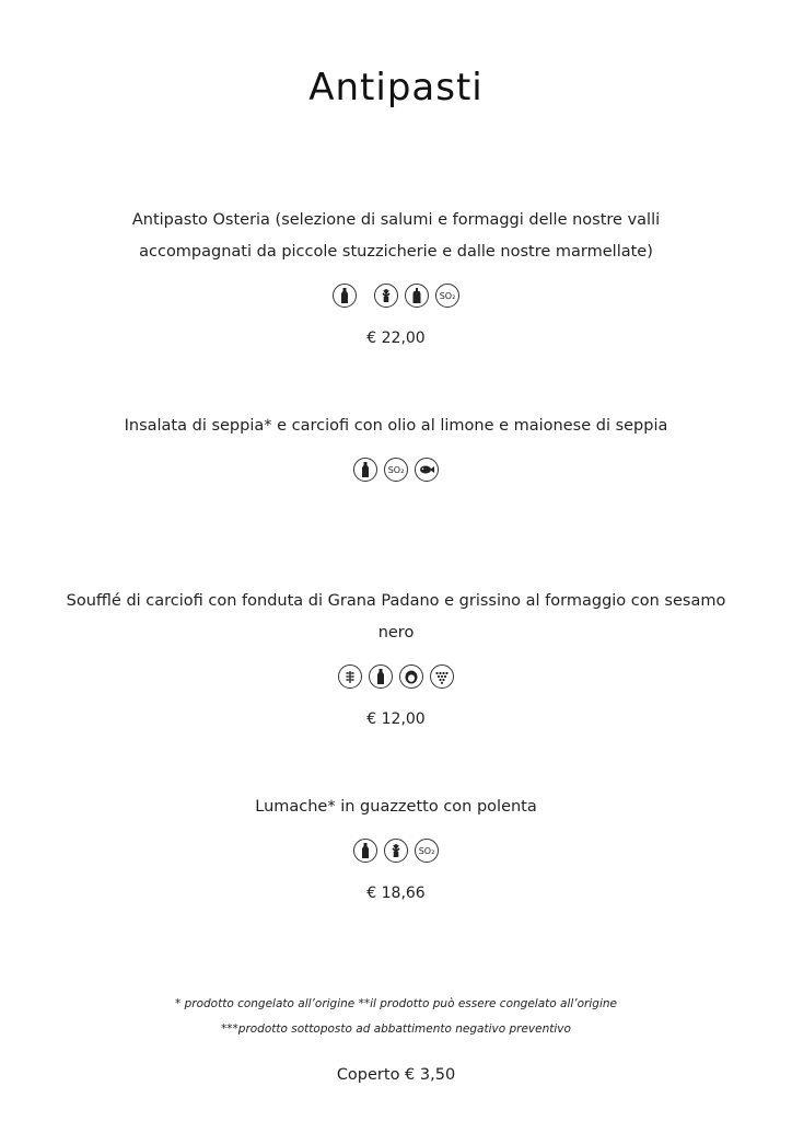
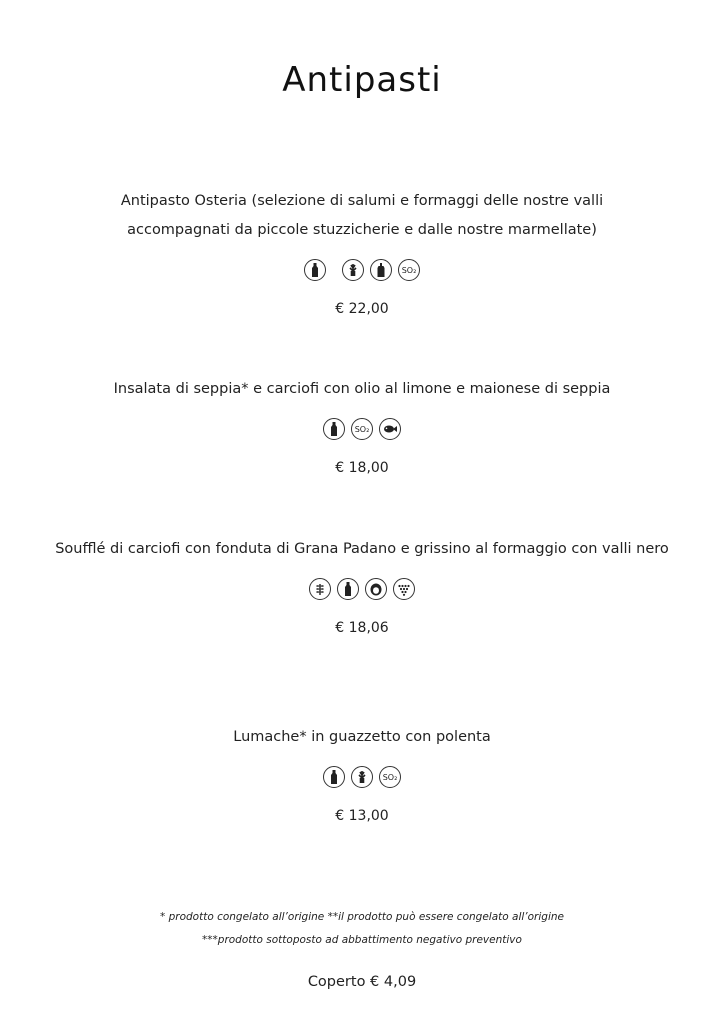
  Antipasti
  Antipasto Osteria (selezione di salumi e formaggi delle nostre valli accompagnati da piccole stuzzicherie e dalle nostre marmellate)
  SO₂
  € 22,00
  Insalata di seppia* e carciofi con olio al limone e maionese di seppia
  SO₂
+ € 18,00
- Soufflé di carciofi con fonduta di Grana Padano e grissino al formaggio con sesamo nero
+ Soufflé di carciofi con fonduta di Grana Padano e grissino al formaggio con valli nero
- € 12,00
+ € 18,06
  Lumache* in guazzetto con polenta
  SO₂
- € 18,66
+ € 13,00
  * prodotto congelato all’origine **il prodotto può essere congelato all’origine
  ***prodotto sottoposto ad abbattimento negativo preventivo
- Coperto € 3,50
+ Coperto € 4,09
